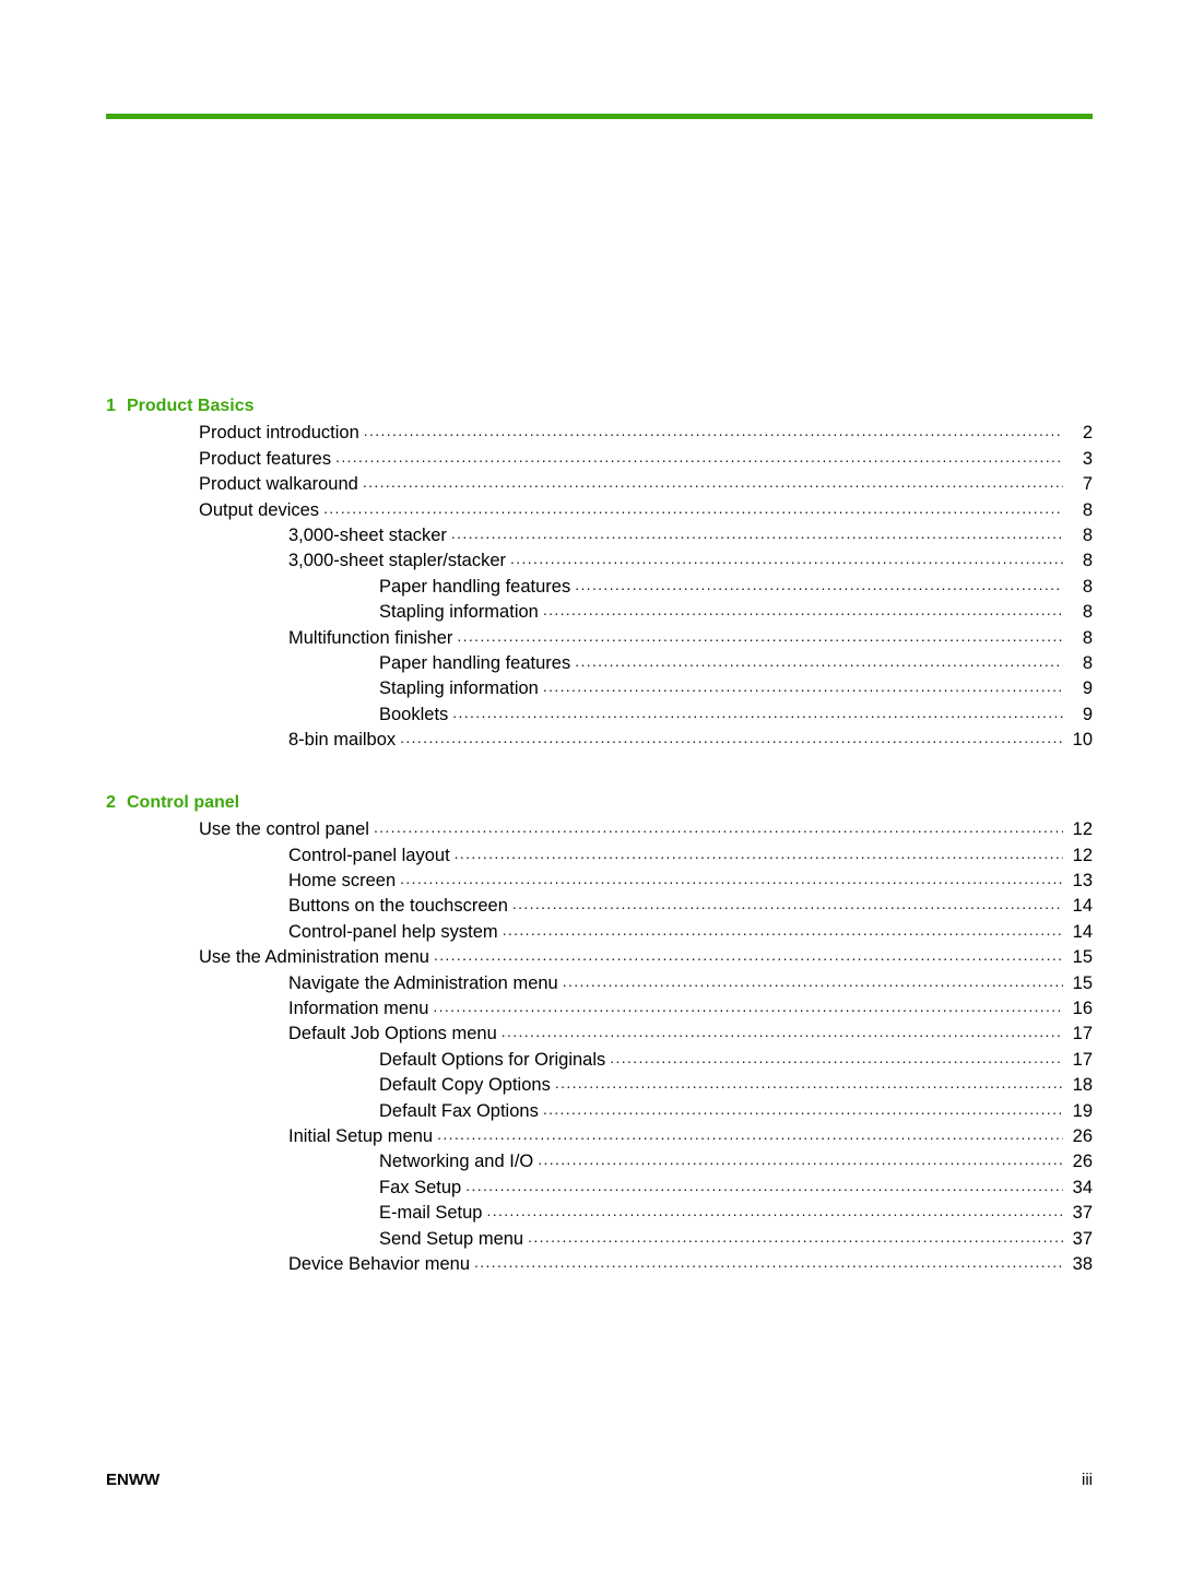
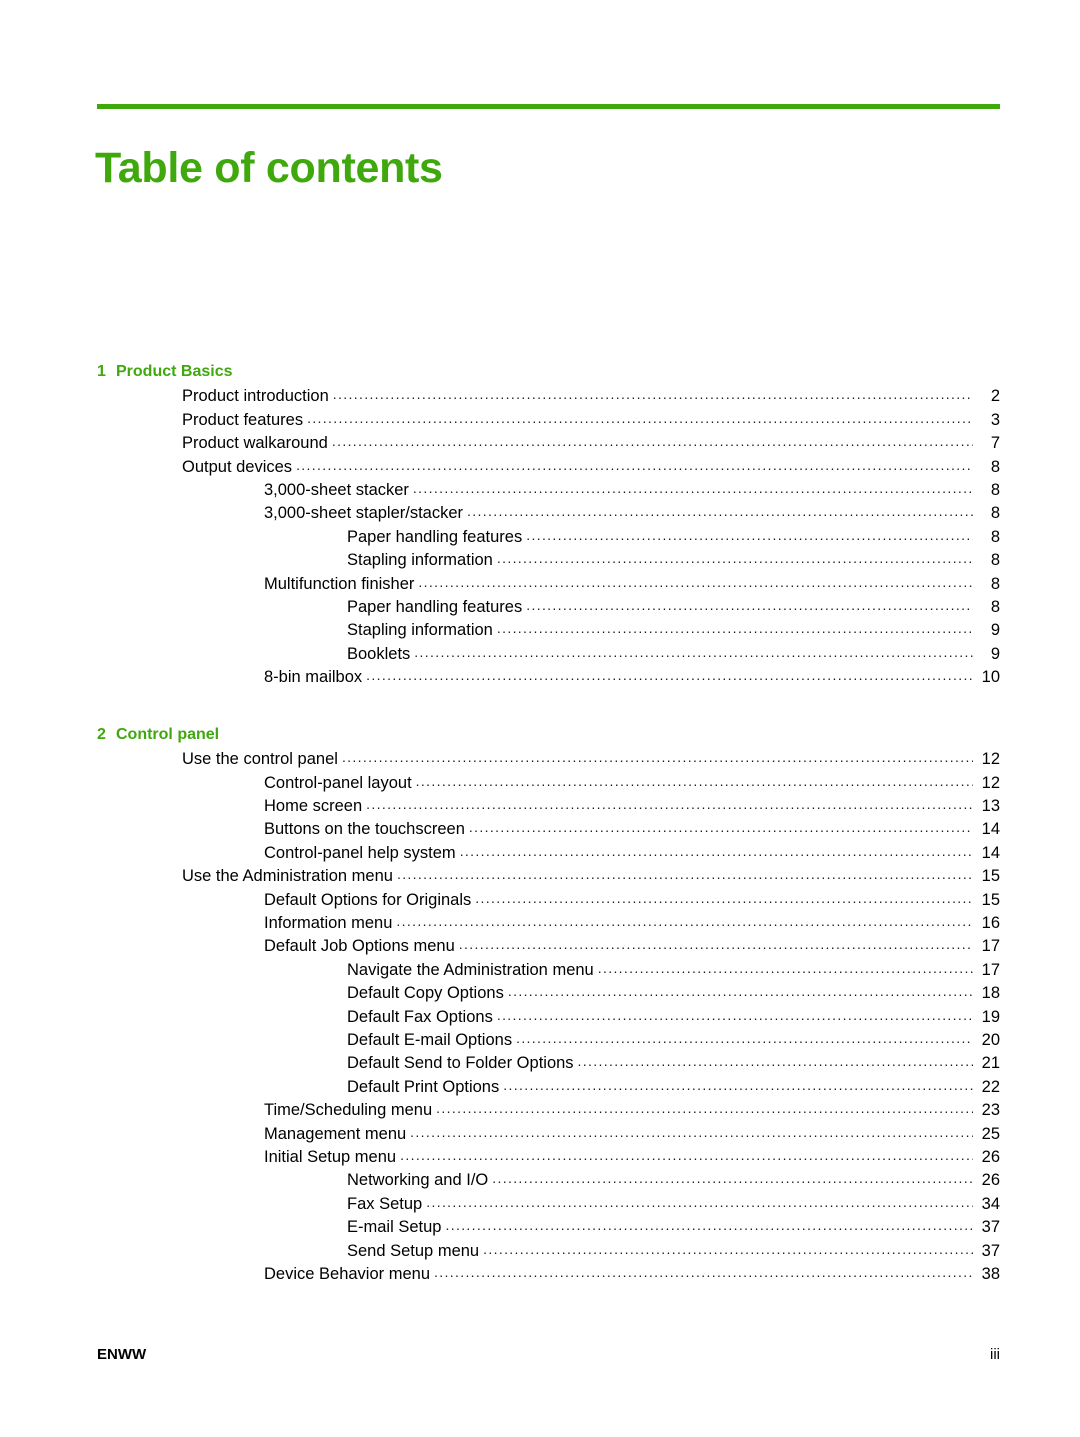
+ Table of contents
  1
  Product Basics
  Product introduction
  2
  Product features
  3
  Product walkaround
  7
  Output devices
  8
  3,000-sheet stacker
  8
  3,000-sheet stapler/stacker
  8
  Paper handling features
  8
  Stapling information
  8
  Multifunction finisher
  8
  Paper handling features
  8
  Stapling information
  9
  Booklets
  9
  8-bin mailbox
  10
  2
  Control panel
  Use the control panel
  12
  Control-panel layout
  12
  Home screen
  13
  Buttons on the touchscreen
  14
  Control-panel help system
  14
  Use the Administration menu
  15
- Navigate the Administration menu
+ Default Options for Originals
  15
  Information menu
  16
  Default Job Options menu
  17
- Default Options for Originals
+ Navigate the Administration menu
  17
  Default Copy Options
  18
  Default Fax Options
  19
+ Default E-mail Options
+ 20
+ Default Send to Folder Options
+ 21
+ Default Print Options
+ 22
+ Time/Scheduling menu
+ 23
+ Management menu
+ 25
  Initial Setup menu
  26
  Networking and I/O
  26
  Fax Setup
  34
  E-mail Setup
  37
  Send Setup menu
  37
  Device Behavior menu
  38
  ENWW
  iii
